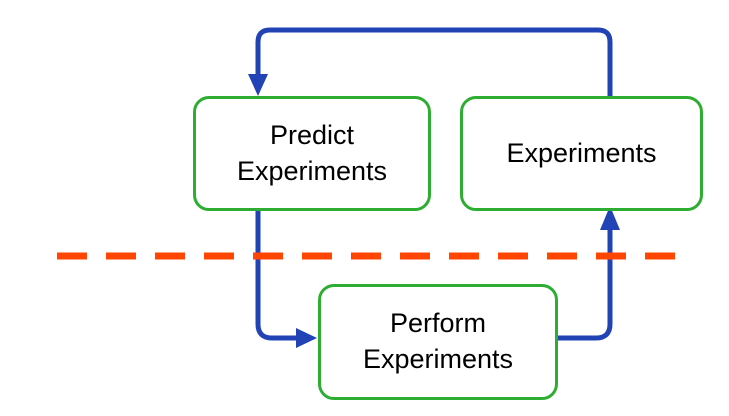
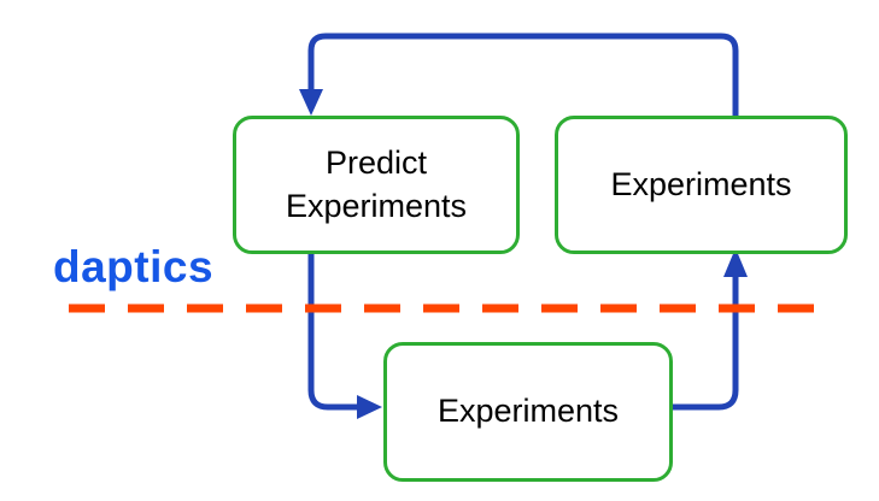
  Predict
  Experiments
  Experiments
- Perform
  Experiments
+ daptics
